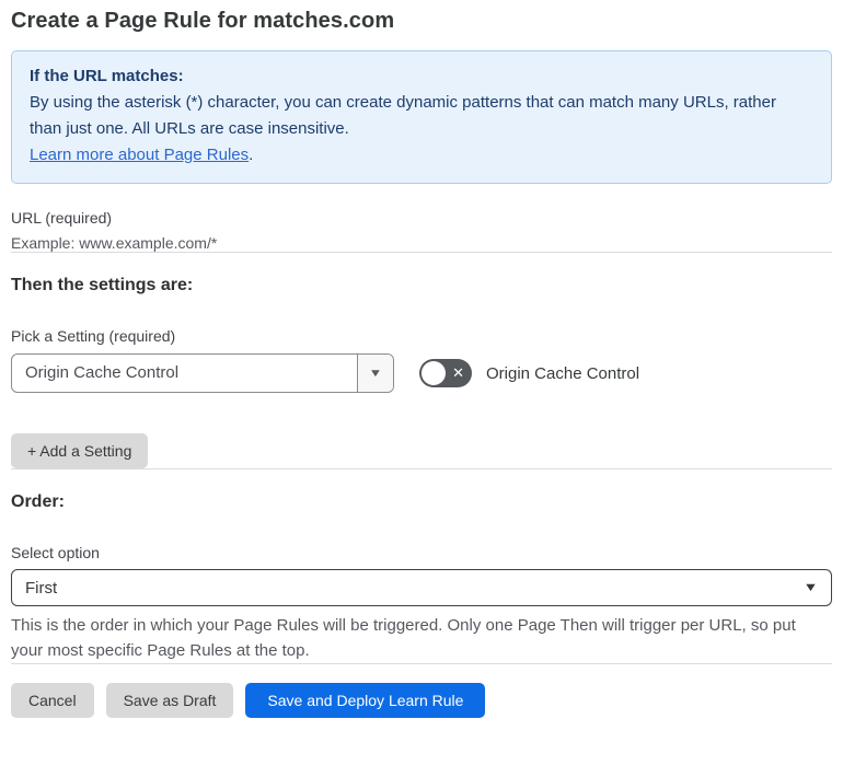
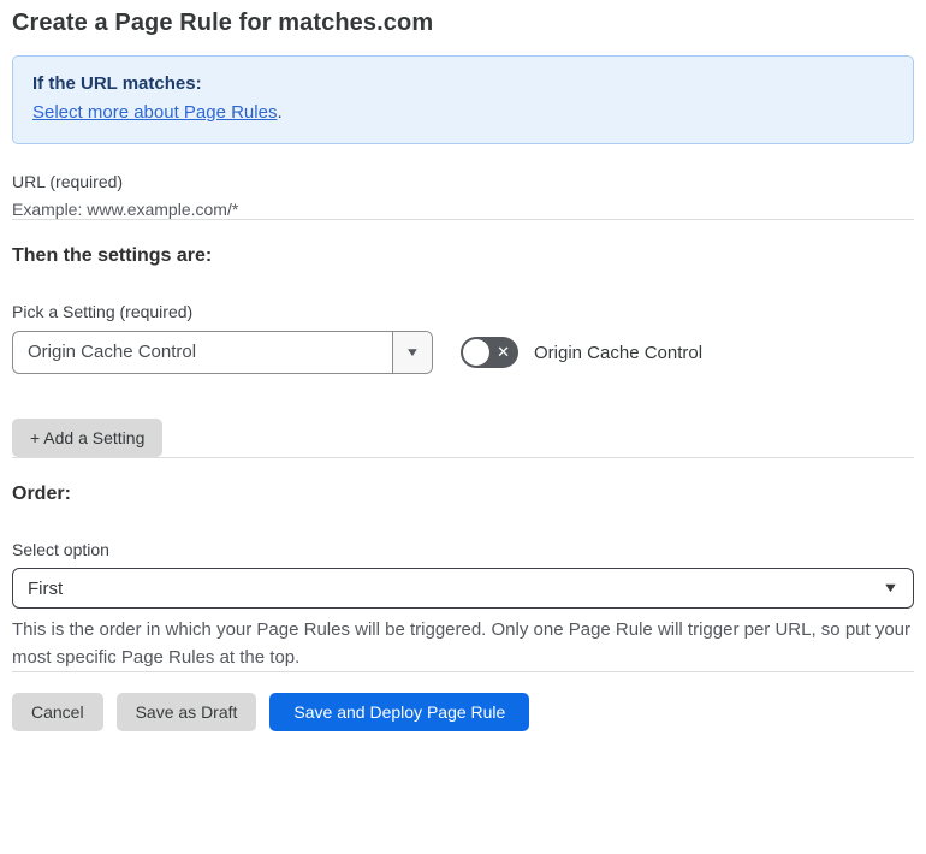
  Create a Page Rule for matches.com
  If the URL matches:
- By using the asterisk (*) character, you can create dynamic patterns that can match many URLs, rather than just one. All URLs are case insensitive.
- Learn more about Page Rules.
+ Select more about Page Rules.
  URL (required)
  Example: www.example.com/*
  Then the settings are:
  Pick a Setting (required)
  Origin Cache Control
  ▼
  ✕
  Origin Cache Control
  + Add a Setting
  Order:
  Select option
  First
  ▼
- This is the order in which your Page Rules will be triggered. Only one Page Then will trigger per URL, so put your most specific Page Rules at the top.
+ This is the order in which your Page Rules will be triggered. Only one Page Rule will trigger per URL, so put your most specific Page Rules at the top.
  Cancel
  Save as Draft
- Save and Deploy Learn Rule
+ Save and Deploy Page Rule
